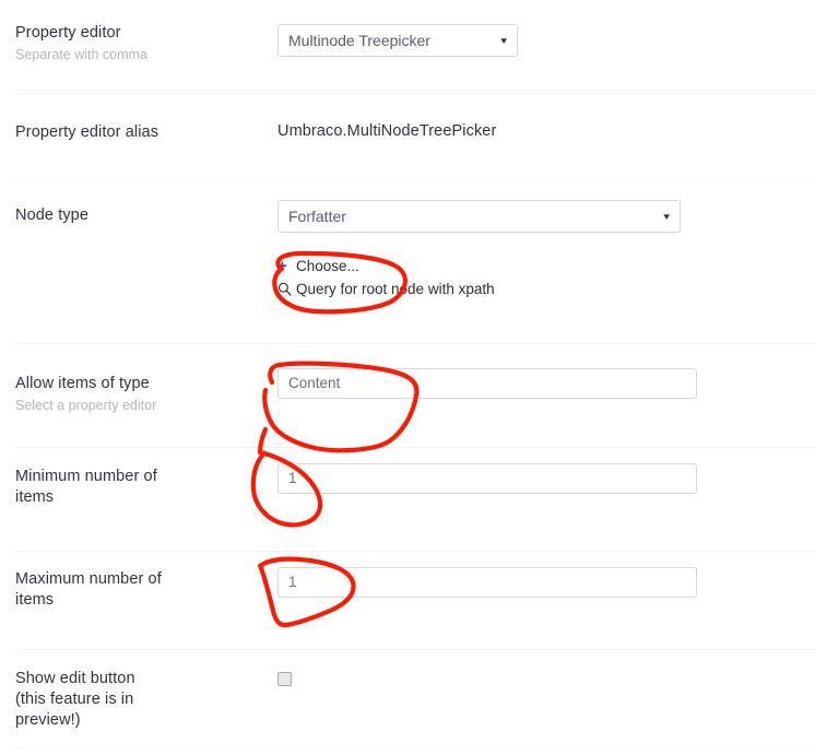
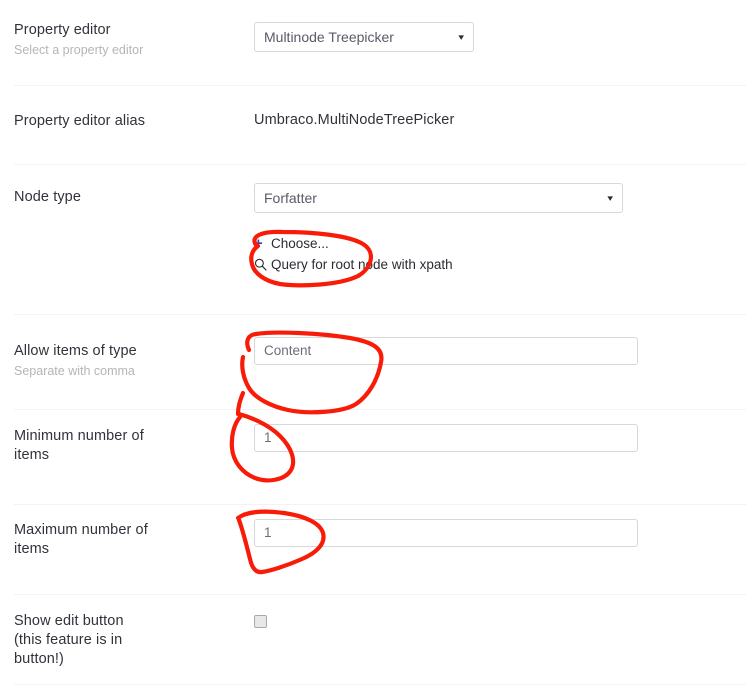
  Property editor
- Separate with comma
+ Select a property editor
  Multinode Treepicker
  ▾
  Property editor alias
  Umbraco.MultiNodeTreePicker
  Node type
  Forfatter
  ▾
  +
  Choose...
  Query for root nde with xpath
  Allow items of type
- Select a property editor
+ Separate with comma
  Content
  Minimum number of items
  1
  Maximum number of items
  1
- Show edit button (this feature is in preview!)
+ Show edit button (this feature is in button!)
